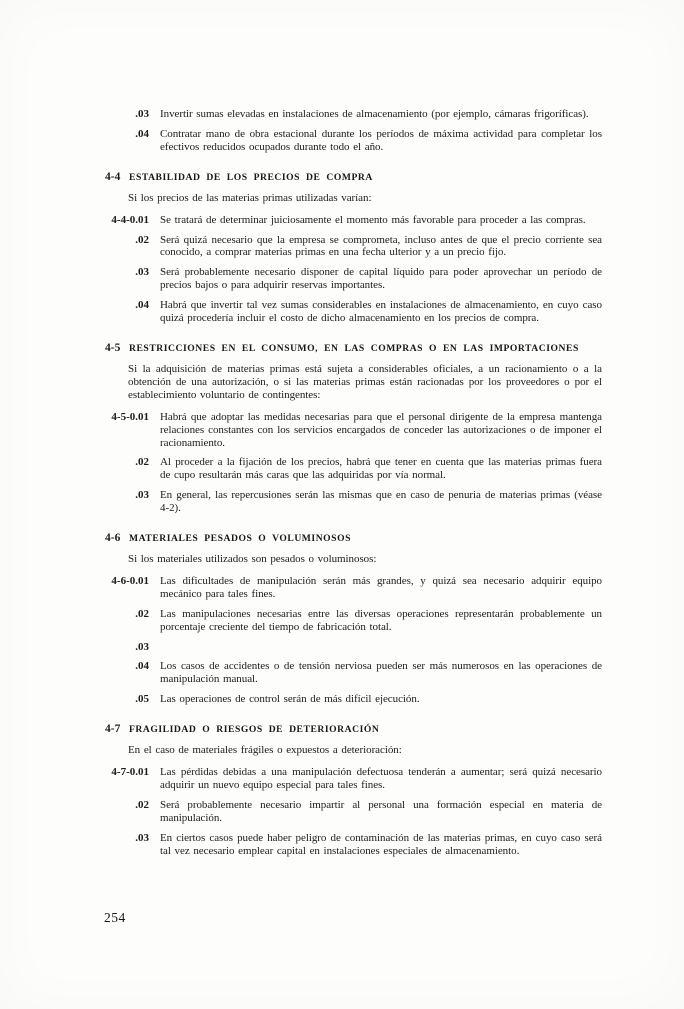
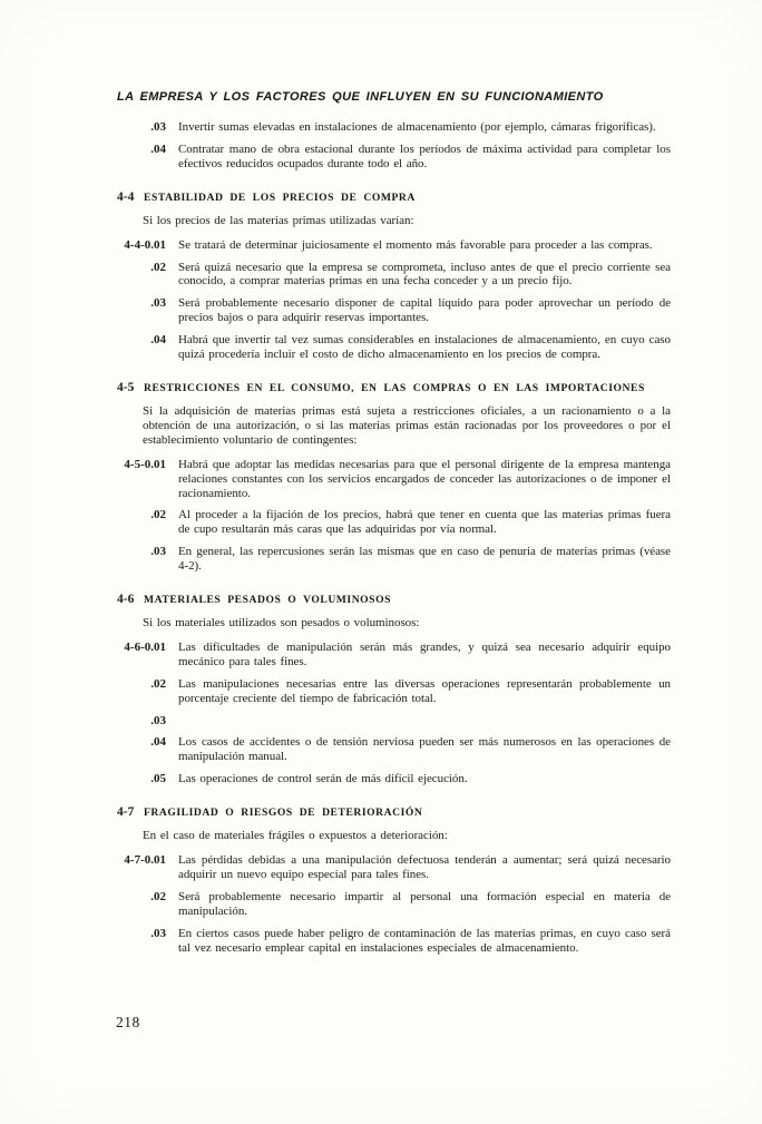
+ LA EMPRESA Y LOS FACTORES QUE INFLUYEN EN SU FUNCIONAMIENTO
  .03
  Invertir sumas elevadas en instalaciones de almacenamiento (por ejemplo, cámaras frigoríficas).
  .04
  Contratar mano de obra estacional durante los períodos de máxima actividad para completar los efectivos reducidos ocupados durante todo el año.
  4-4
  ESTABILIDAD DE LOS PRECIOS DE COMPRA
  Si los precios de las materias primas utilizadas varían:
  4-4-0.01
  Se tratará de determinar juiciosamente el momento más favorable para proceder a las compras.
  .02
- Será quizá necesario que la empresa se comprometa, incluso antes de que el precio corriente sea conocido, a comprar materias primas en una fecha ulterior y a un precio fijo.
+ Será quizá necesario que la empresa se comprometa, incluso antes de que el precio corriente sea conocido, a comprar materias primas en una fecha conceder y a un precio fijo.
  .03
  Será probablemente necesario disponer de capital líquido para poder aprovechar un período de precios bajos o para adquirir reservas importantes.
  .04
  Habrá que invertir tal vez sumas considerables en instalaciones de almacenamiento, en cuyo caso quizá procedería incluir el costo de dicho almacenamiento en los precios de compra.
  4-5
  RESTRICCIONES EN EL CONSUMO, EN LAS COMPRAS O EN LAS IMPORTACIONES
- Si la adquisición de materias primas está sujeta a considerables oficiales, a un racionamiento o a la obtención de una autorización, o si las materias primas están racionadas por los proveedores o por el establecimiento voluntario de contingentes:
+ Si la adquisición de materias primas está sujeta a restricciones oficiales, a un racionamiento o a la obtención de una autorización, o si las materias primas están racionadas por los proveedores o por el establecimiento voluntario de contingentes:
  4-5-0.01
  Habrá que adoptar las medidas necesarias para que el personal dirigente de la empresa mantenga relaciones constantes con los servicios encargados de conceder las autorizaciones o de imponer el racionamiento.
  .02
  Al proceder a la fijación de los precios, habrá que tener en cuenta que las materias primas fuera de cupo resultarán más caras que las adquiridas por vía normal.
  .03
  En general, las repercusiones serán las mismas que en caso de penuria de materias primas (véase 4-2).
  4-6
  MATERIALES PESADOS O VOLUMINOSOS
  Si los materiales utilizados son pesados o voluminosos:
  4-6-0.01
  Las dificultades de manipulación serán más grandes, y quizá sea necesario adquirir equipo mecánico para tales fines.
  .02
  Las manipulaciones necesarias entre las diversas operaciones representarán probablemente un porcentaje creciente del tiempo de fabricación total.
  .03
  .04
  Los casos de accidentes o de tensión nerviosa pueden ser más numerosos en las operaciones de manipulación manual.
  .05
  Las operaciones de control serán de más difícil ejecución.
  4-7
  FRAGILIDAD O RIESGOS DE DETERIORACIÓN
  En el caso de materiales frágiles o expuestos a deterioración:
  4-7-0.01
  Las pérdidas debidas a una manipulación defectuosa tenderán a aumentar; será quizá necesario adquirir un nuevo equipo especial para tales fines.
  .02
  Será probablemente necesario impartir al personal una formación especial en materia de manipulación.
  .03
  En ciertos casos puede haber peligro de contaminación de las materias primas, en cuyo caso será tal vez necesario emplear capital en instalaciones especiales de almacenamiento.
- 254
+ 218
